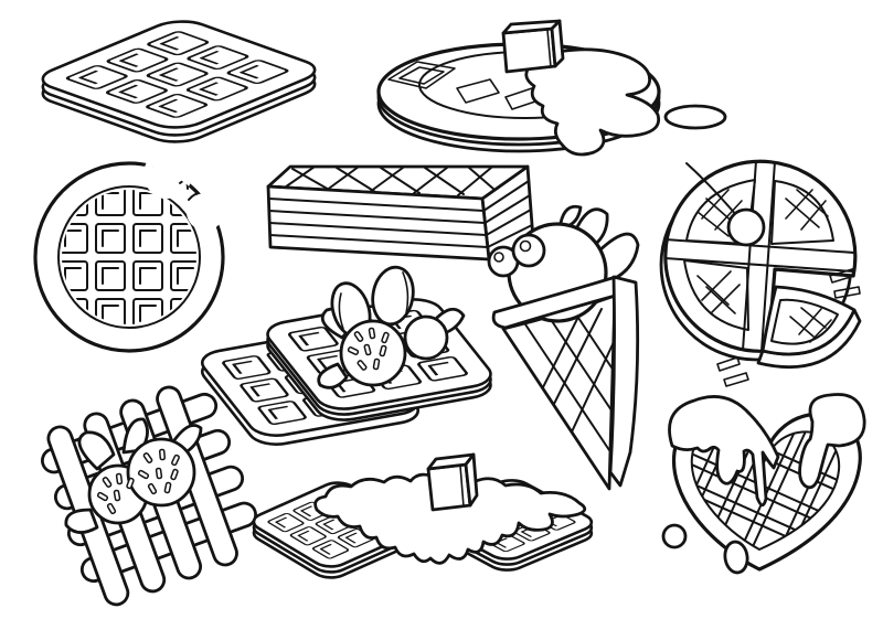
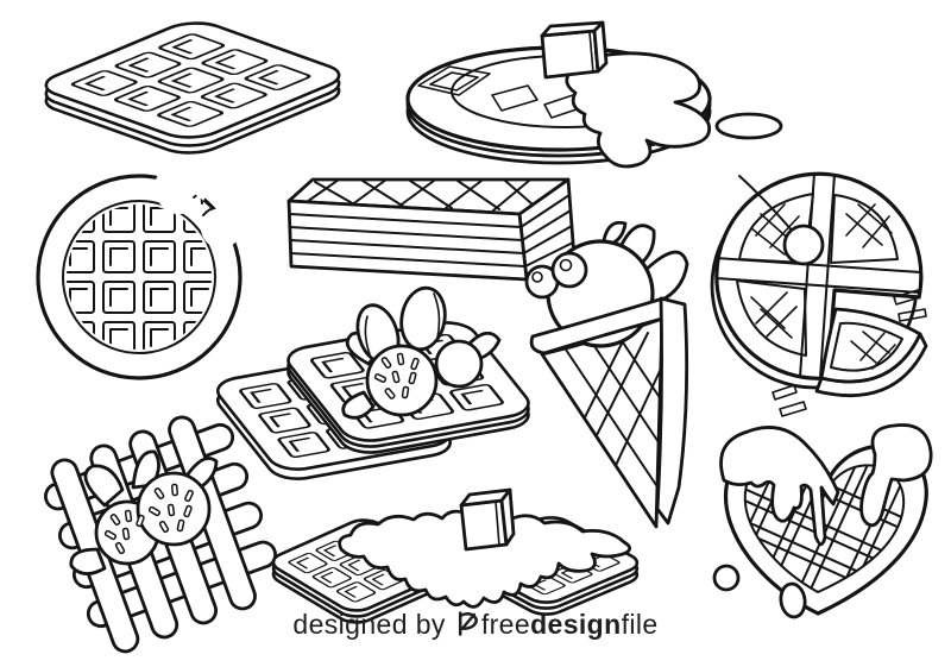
+ designed by freedesignfile
